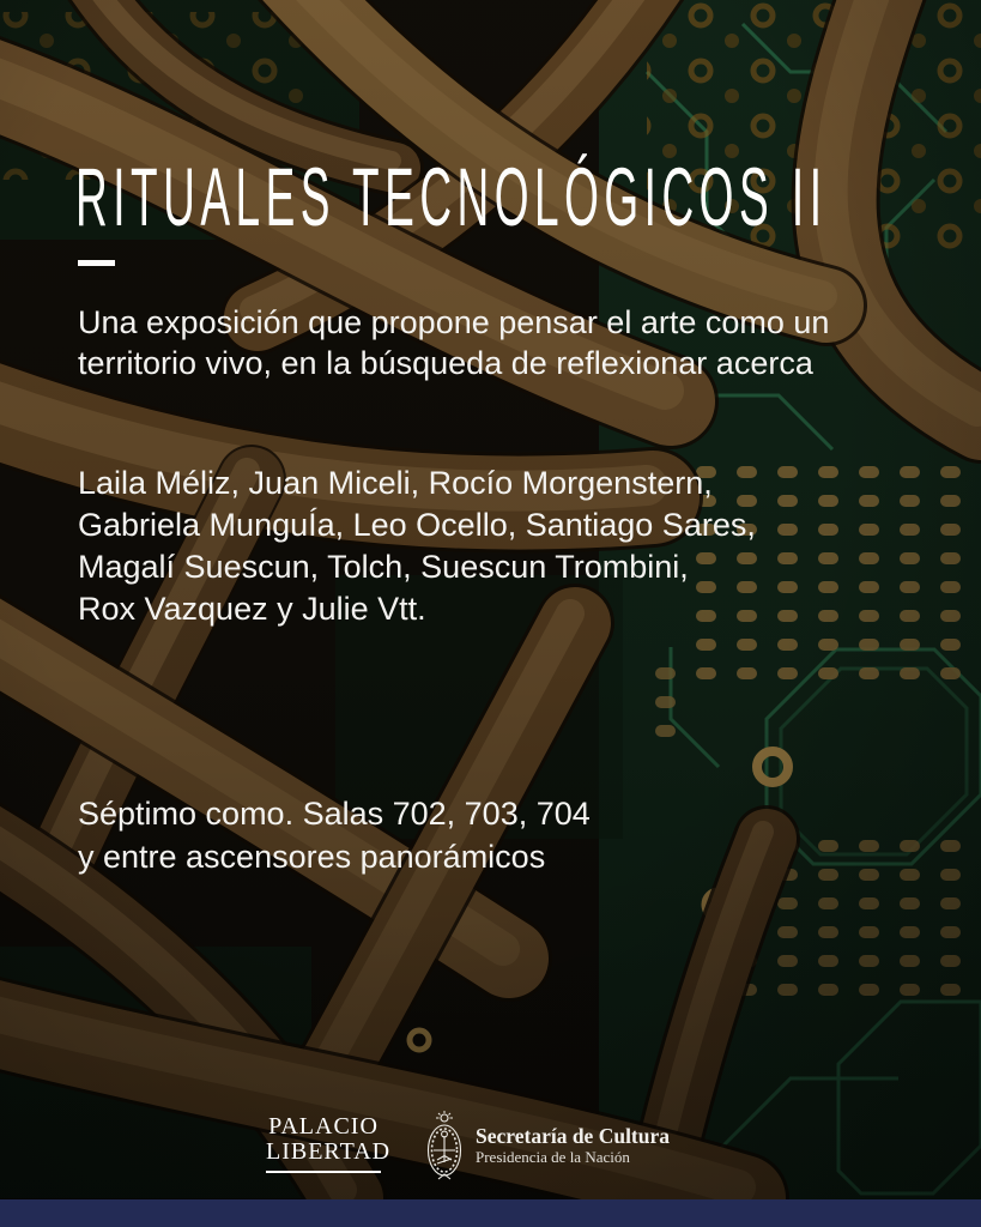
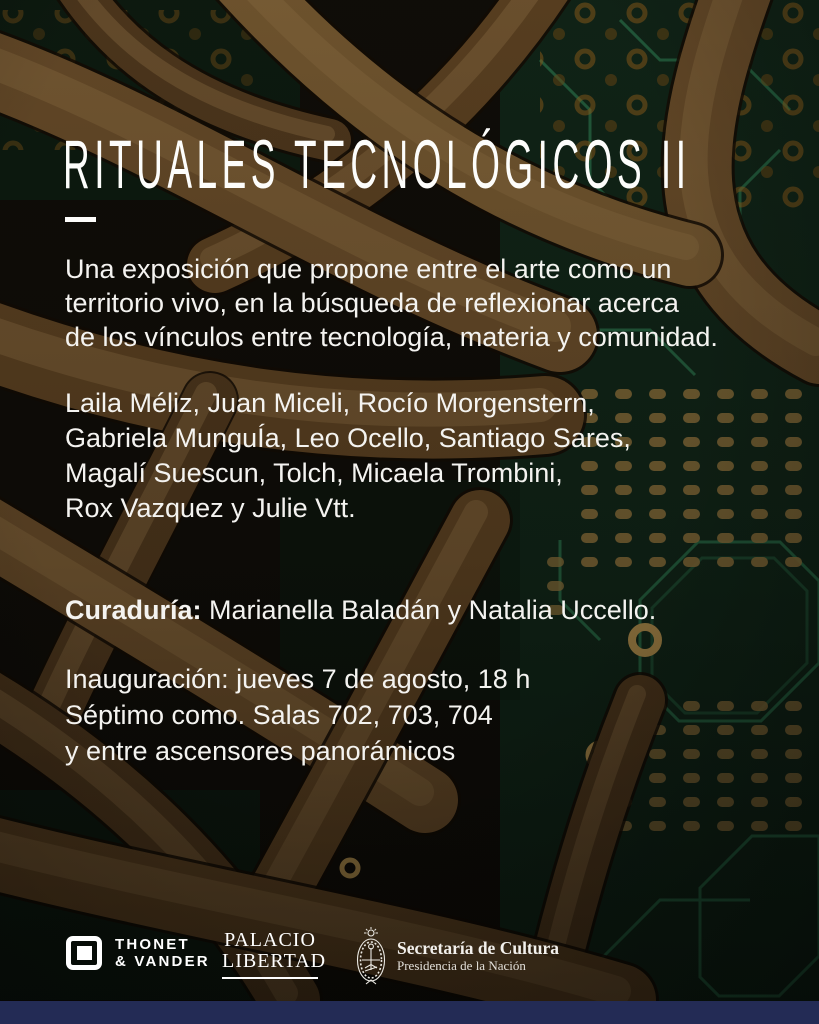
  RITUALES TECNOLÓGICOS II
- Una exposición que propone pensar el arte como un
+ Una exposición que propone entre el arte como un
  territorio vivo, en la búsqueda de reflexionar acerca
+ de los vínculos entre tecnología, materia y comunidad.
  Laila Méliz, Juan Miceli, Rocío Morgenstern,
  Gabriela MunguÍa, Leo Ocello, Santiago Sares,
- Magalí Suescun, Tolch, Suescun Trombini,
+ Magalí Suescun, Tolch, Micaela Trombini,
  Rox Vazquez y Julie Vtt.
+ Curaduría: Marianella Baladán y Natalia Uccello.
+ Inauguración: jueves 7 de agosto, 18 h
  Séptimo como. Salas 702, 703, 704
  y entre ascensores panorámicos
+ THONET
+ & VANDER
  PALACIO
  LIBERTAD
  Secretaría de Cultura
  Presidencia de la Nación
